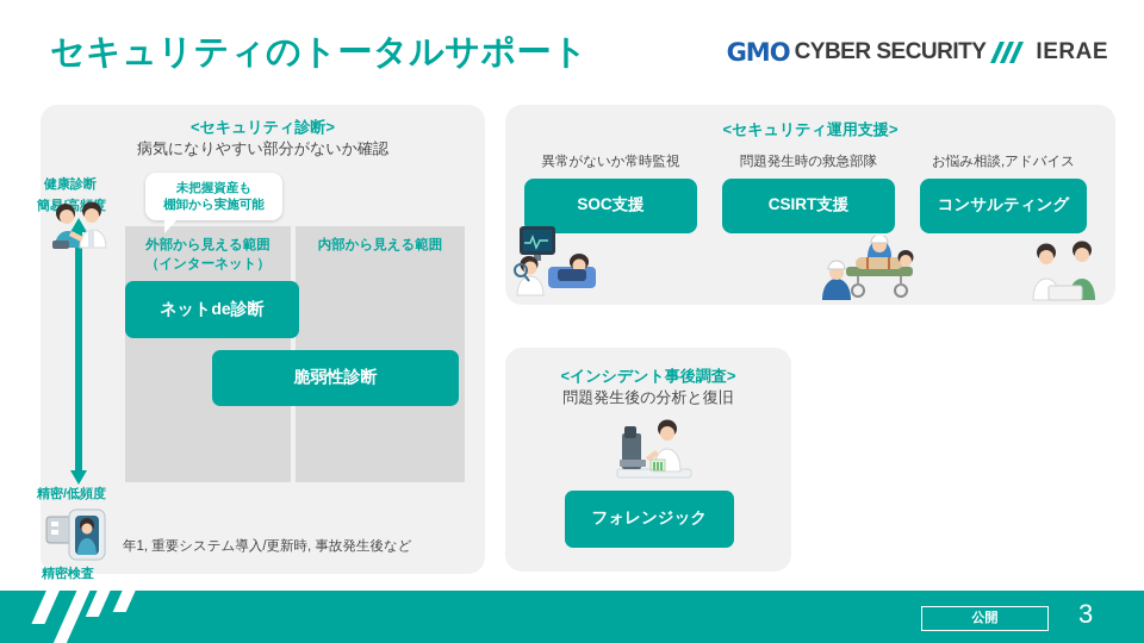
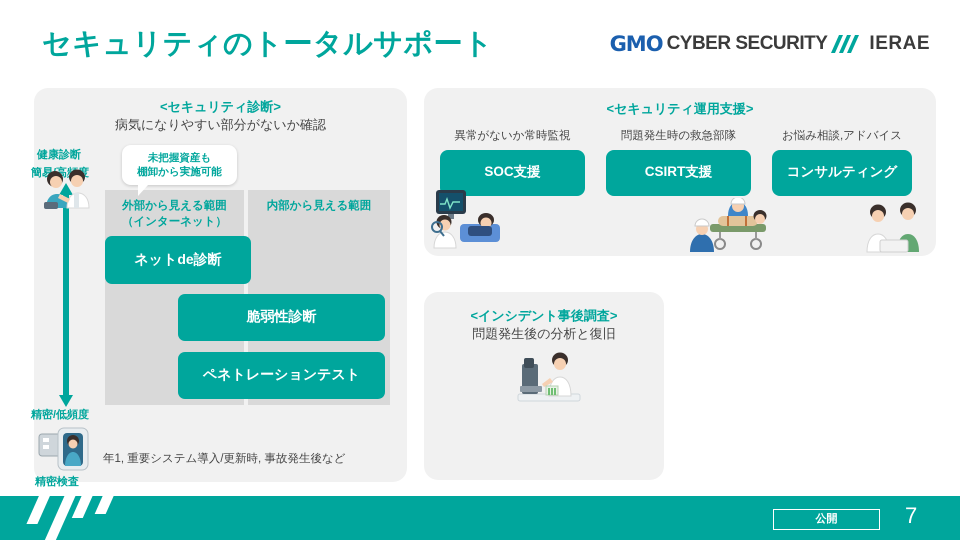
  セキュリティのトータルサポート
  GMO
  CYBER SECURITY
  IERAE
  <セキュリティ診断>
  病気になりやすい部分がないか確認
  外部から見える範囲
  （インターネット）
  内部から見える範囲
  ネットde診断
  脆弱性診断
+ ペネトレーションテスト
  未把握資産も
  棚卸から実施可能
  健康診断
  精密/低頻度
  精密検査
  年1, 重要システム導入/更新時, 事故発生後など
  <セキュリティ運用支援>
  異常がないか常時監視
  問題発生時の救急部隊
  お悩み相談,アドバイス
  SOC支援
  CSIRT支援
  コンサルティング
  <インシデント事後調査>
  問題発生後の分析と復旧
- フォレンジック
  公開
- 3
+ 7
